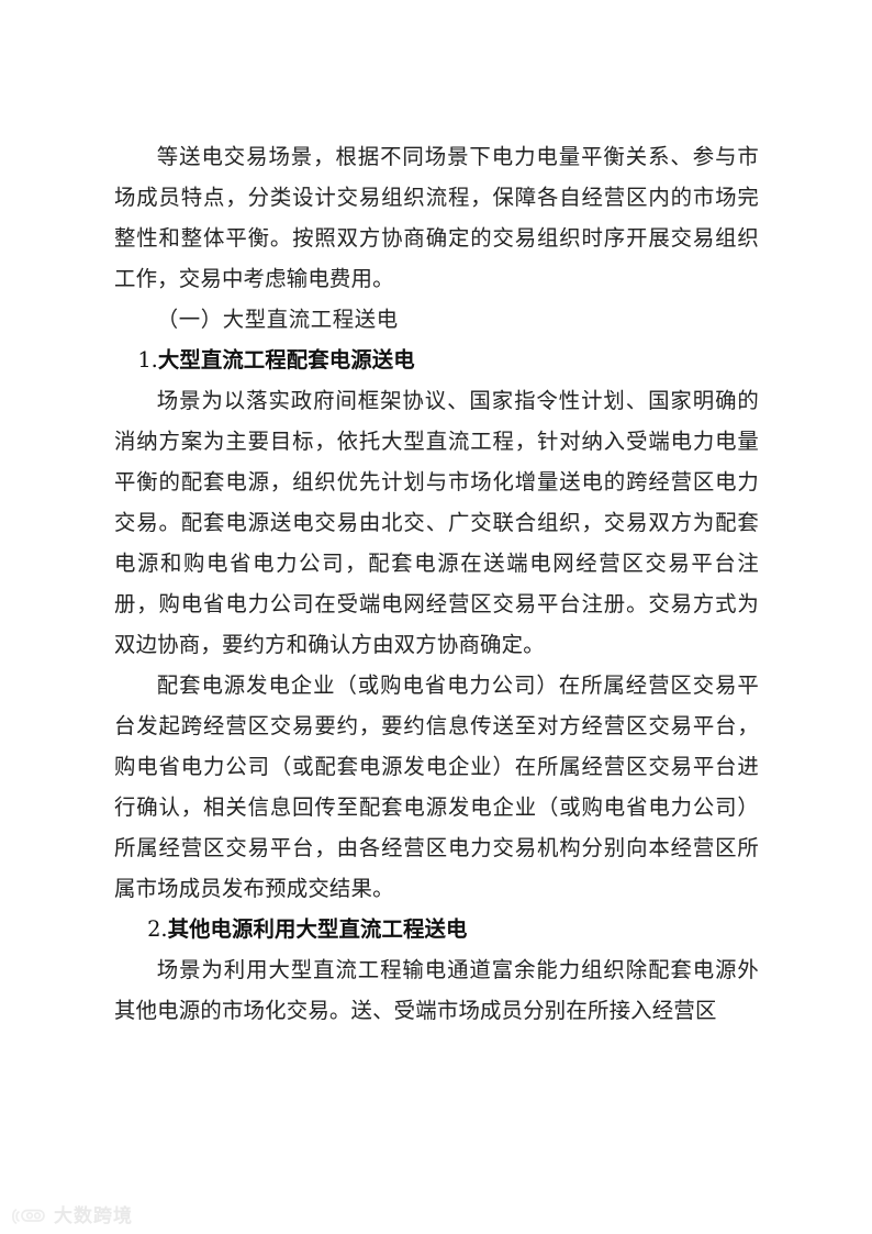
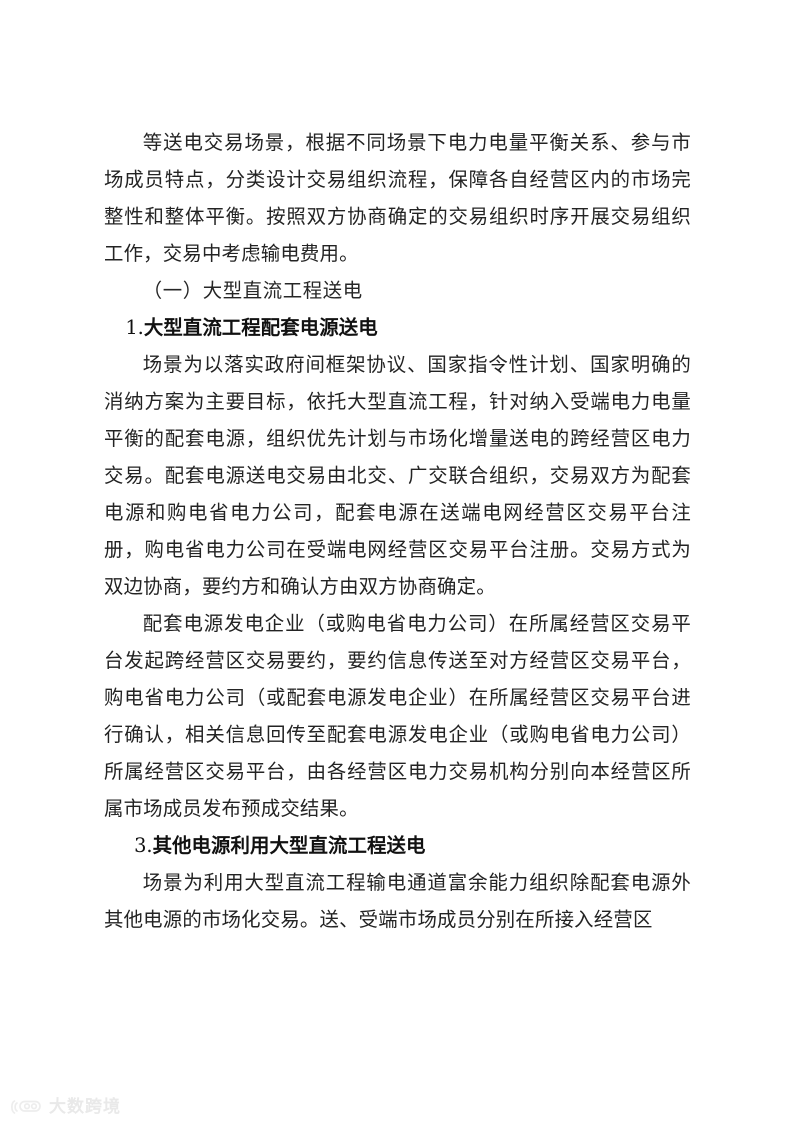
  等送电交易场景，根据不同场景下电力电量平衡关系、参与市场成员特点，分类设计交易组织流程，保障各自经营区内的市场完整性和整体平衡。按照双方协商确定的交易组织时序开展交易组织工作，交易中考虑输电费用。
  （一）大型直流工程送电
  1.大型直流工程配套电源送电
  场景为以落实政府间框架协议、国家指令性计划、国家明确的消纳方案为主要目标，依托大型直流工程，针对纳入受端电力电量平衡的配套电源，组织优先计划与市场化增量送电的跨经营区电力交易。配套电源送电交易由北交、广交联合组织，交易双方为配套电源和购电省电力公司，配套电源在送端电网经营区交易平台注册，购电省电力公司在受端电网经营区交易平台注册。交易方式为双边协商，要约方和确认方由双方协商确定。
  配套电源发电企业（或购电省电力公司）在所属经营区交易平台发起跨经营区交易要约，要约信息传送至对方经营区交易平台，购电省电力公司（或配套电源发电企业）在所属经营区交易平台进行确认，相关信息回传至配套电源发电企业（或购电省电力公司）所属经营区交易平台，由各经营区电力交易机构分别向本经营区所属市场成员发布预成交结果。
- 2.其他电源利用大型直流工程送电
+ 3.其他电源利用大型直流工程送电
  场景为利用大型直流工程输电通道富余能力组织除配套电源外其他电源的市场化交易。送、受端市场成员分别在所接入经营区
